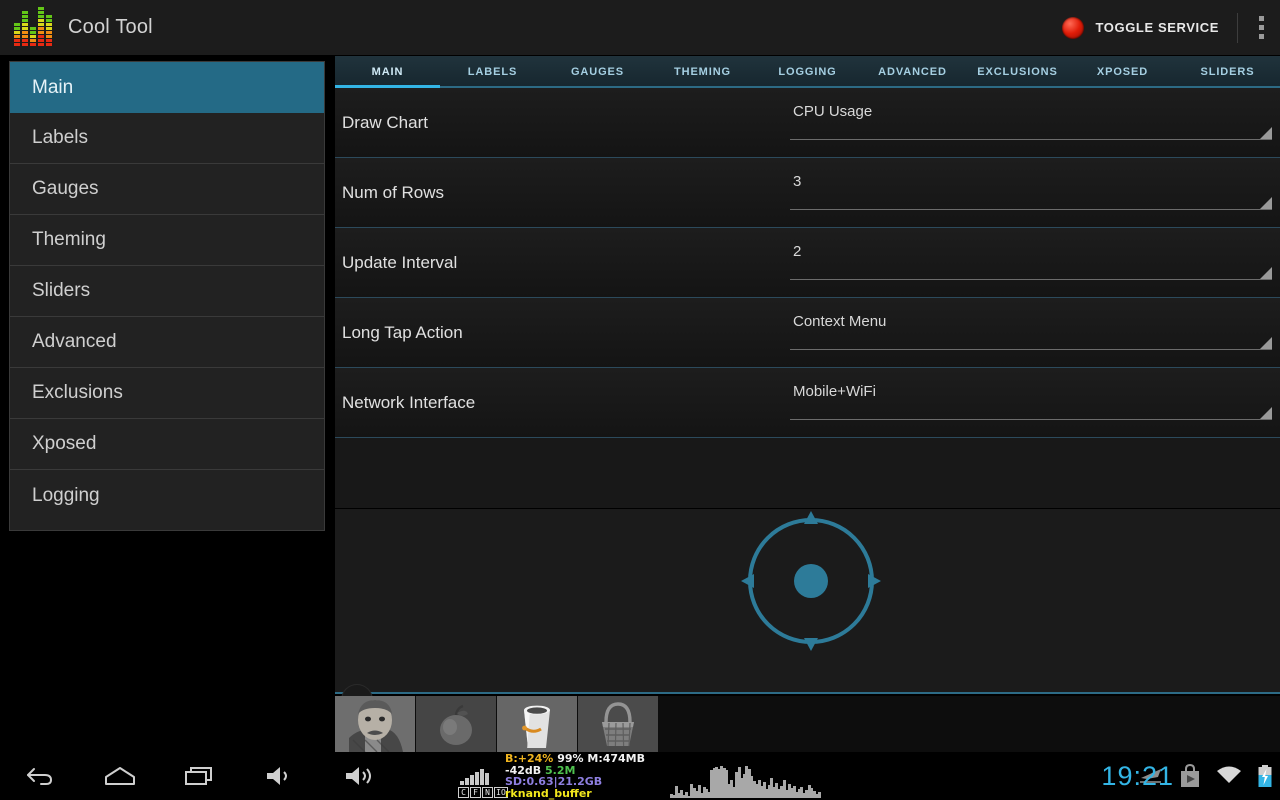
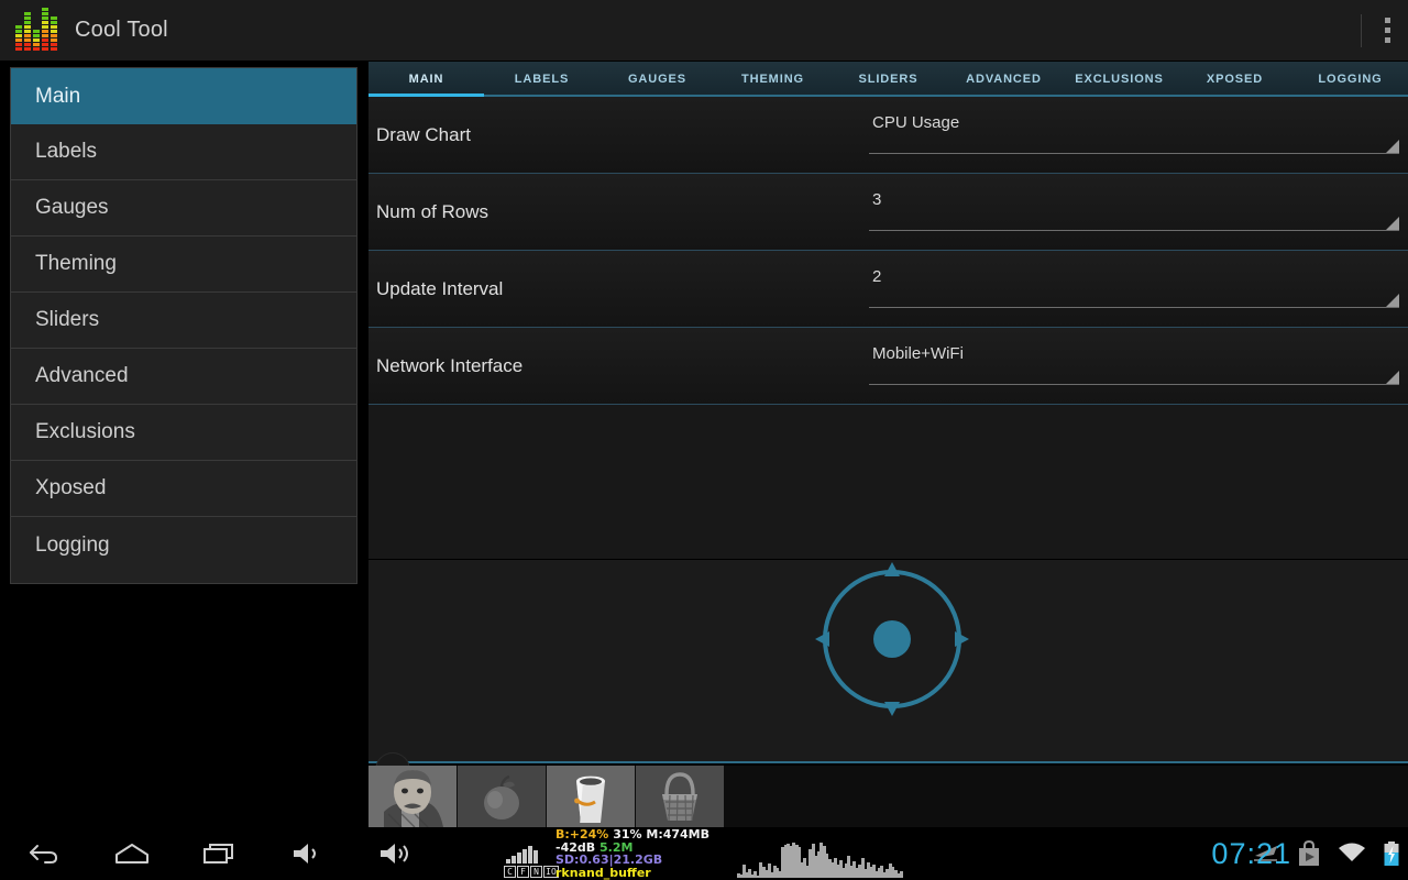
  Cool Tool
- TOGGLE SERVICE
  MAIN
  LABELS
  GAUGES
  THEMING
- LOGGING
+ SLIDERS
  ADVANCED
  EXCLUSIONS
  XPOSED
- SLIDERS
+ LOGGING
  Main
  Labels
  Gauges
  Theming
  Sliders
  Advanced
  Exclusions
  Xposed
  Logging
  Draw Chart
  CPU Usage
  Num of Rows
  3
  Update Interval
  2
- Long Tap Action
- Context Menu
  Network Interface
  Mobile+WiFi
  C
  F
  N
  IO
- B:+24% 99% M:474MB
+ B:+24% 31% M:474MB
  -42dB 5.2M
  SD:0.63|21.2GB
  rknand_buffer
- 19:21
+ 07:21
